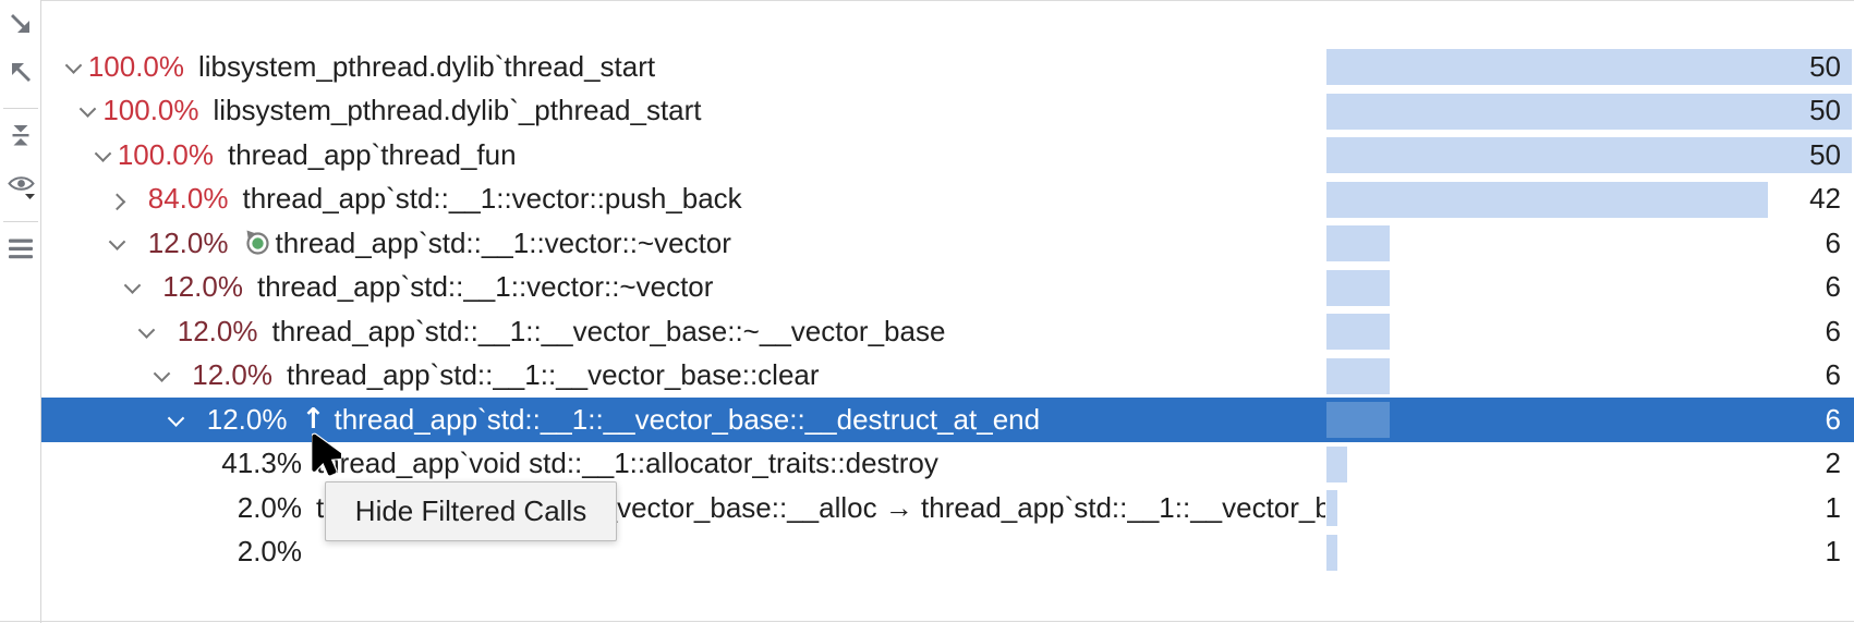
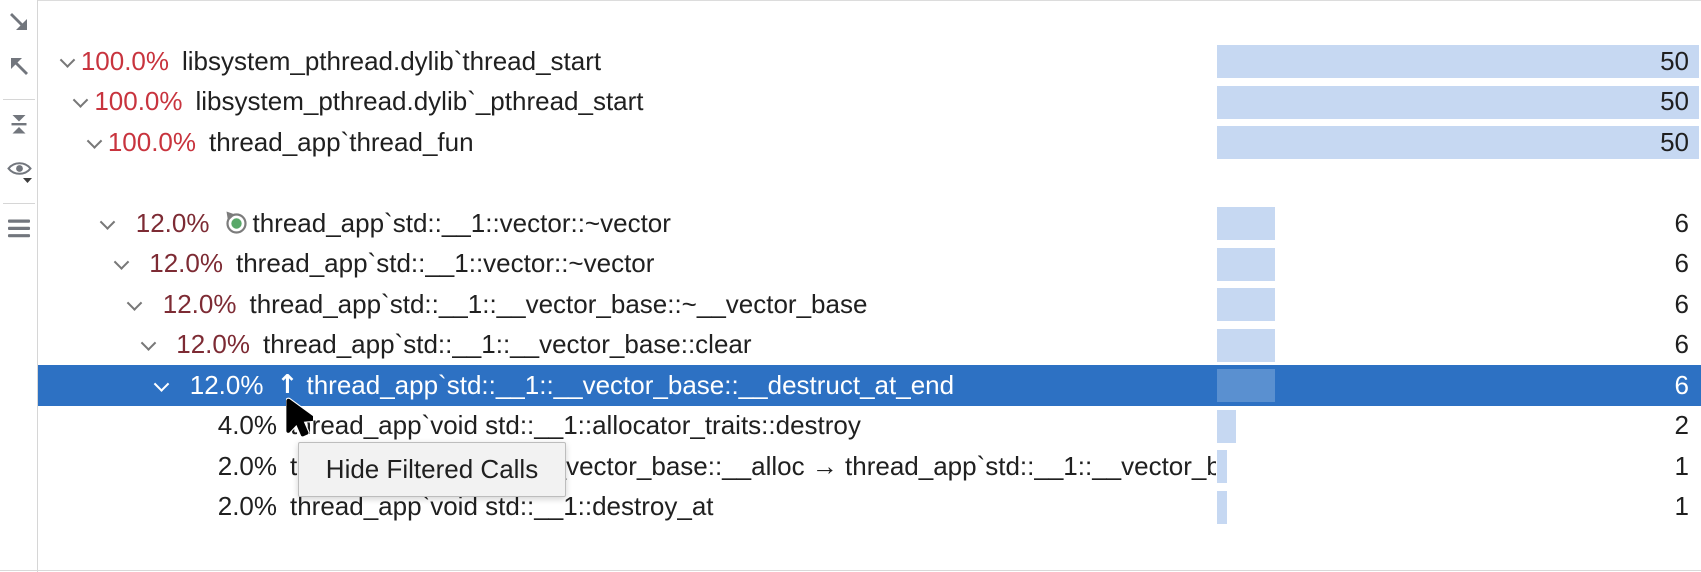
  100.0%
  libsystem_pthread.dylib`thread_start
  50
  100.0%
  libsystem_pthread.dylib`_pthread_start
  50
  100.0%
  thread_app`thread_fun
  50
- 84.0%
- thread_app`std::__1::vector::push_back
- 42
  12.0%
  thread_app`std::__1::vector::~vector
  6
  12.0%
  thread_app`std::__1::vector::~vector
  6
  12.0%
  thread_app`std::__1::__vector_base::~__vector_base
  6
  12.0%
  thread_app`std::__1::__vector_base::clear
  6
  12.0%
  ↑
  thread_app`std::__1::__vector_base::__destruct_at_end
  6
- 41.3%
+ 4.0%
  read_app`void std::__1::allocator_traits::destroy
  2
  2.0%
  1
  2.0%
+ thread_app`void std::__1::destroy_at
  1
  Hide Filtered Calls
